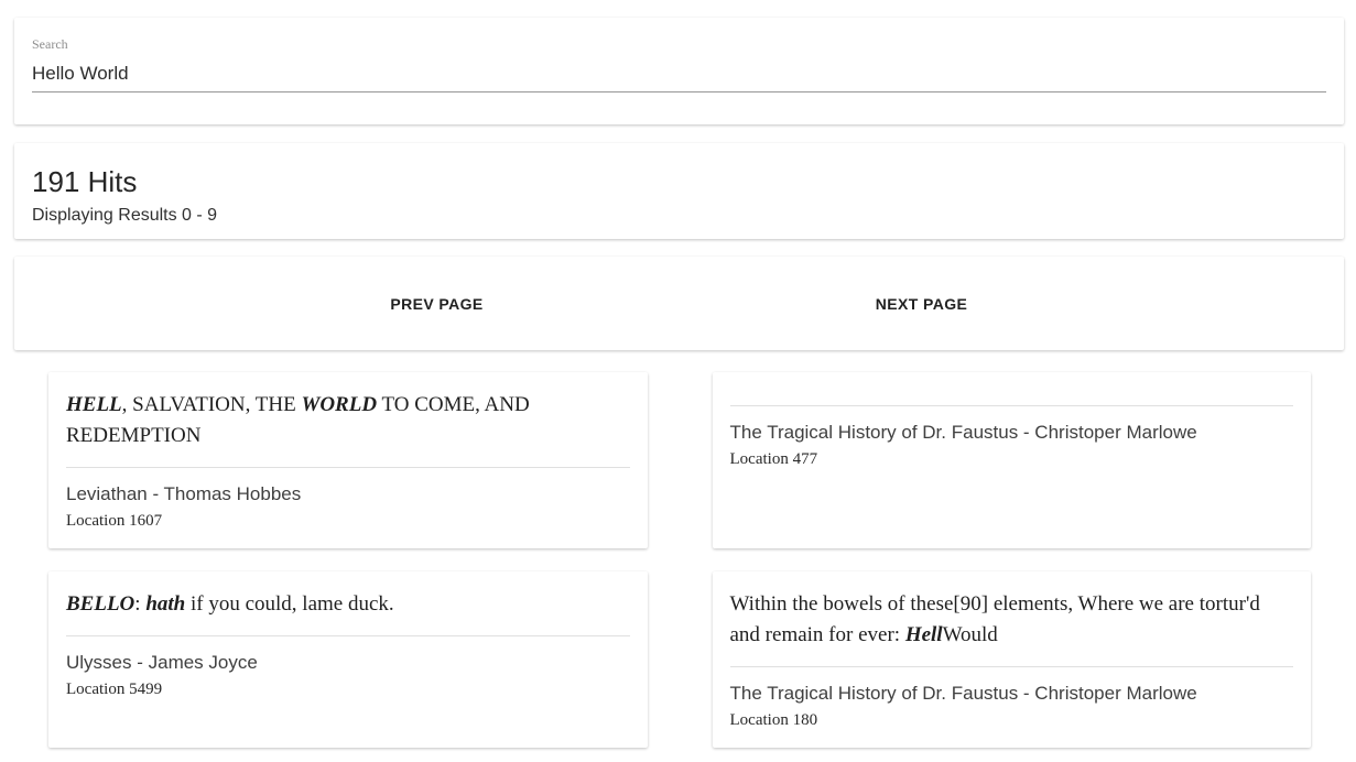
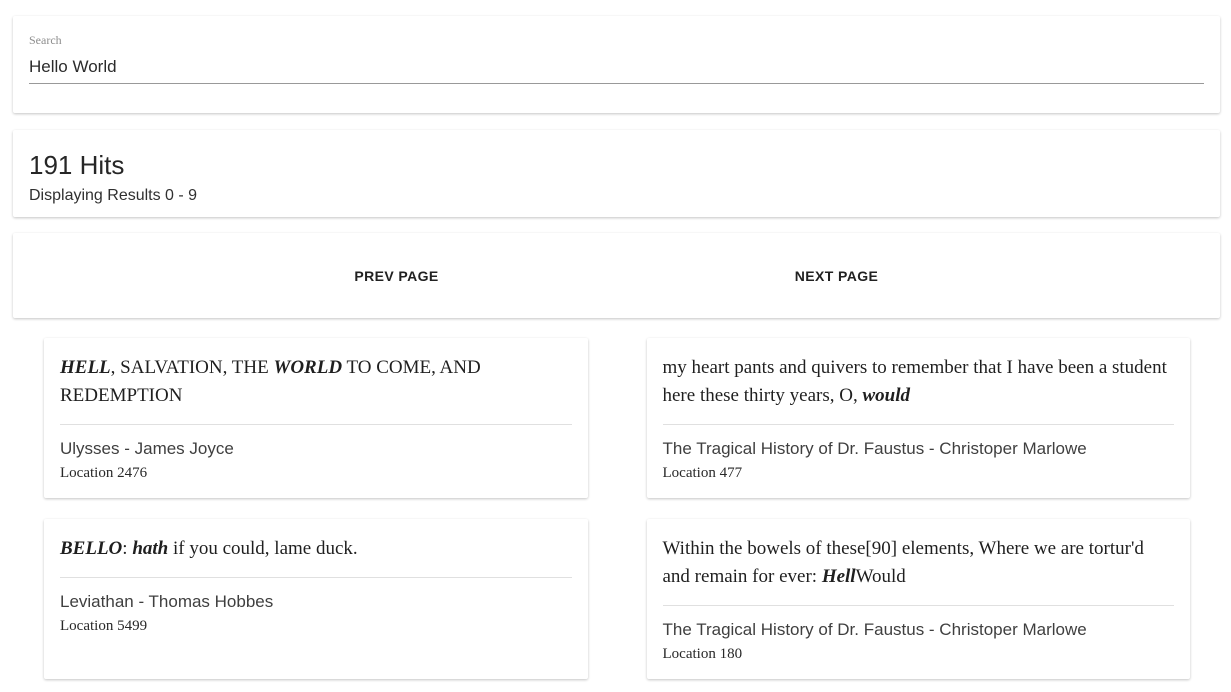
  Search
  Hello World
  191 Hits
  Displaying Results 0 - 9
  PREV PAGE
  NEXT PAGE
  HELL, SALVATION, THE WORLD TO COME, AND REDEMPTION
- Leviathan - Thomas Hobbes
+ Ulysses - James Joyce
- Location 1607
+ Location 2476
+ my heart pants and quivers to remember that I have been a student here these thirty years, O, would
  The Tragical History of Dr. Faustus - Christoper Marlowe
  Location 477
  BELLO: hath if you could, lame duck.
- Ulysses - James Joyce
+ Leviathan - Thomas Hobbes
  Location 5499
  Within the bowels of these[90] elements, Where we are tortur'd and remain for ever: HellWould
  The Tragical History of Dr. Faustus - Christoper Marlowe
  Location 180
